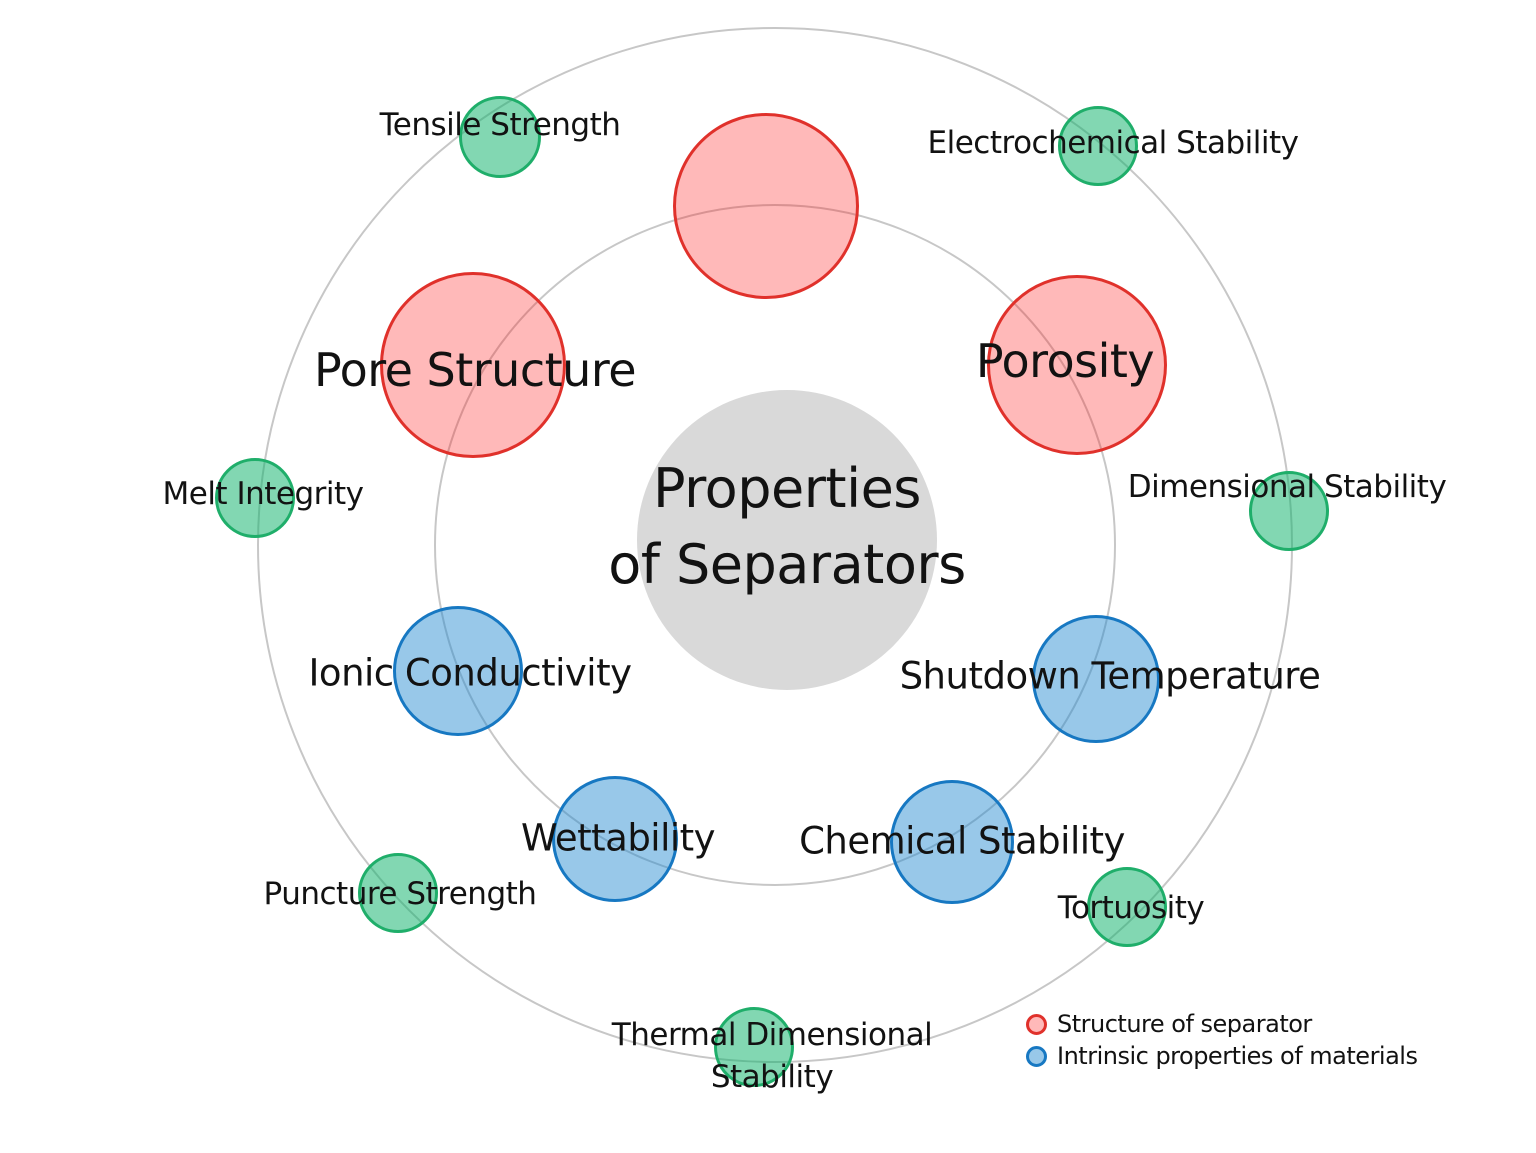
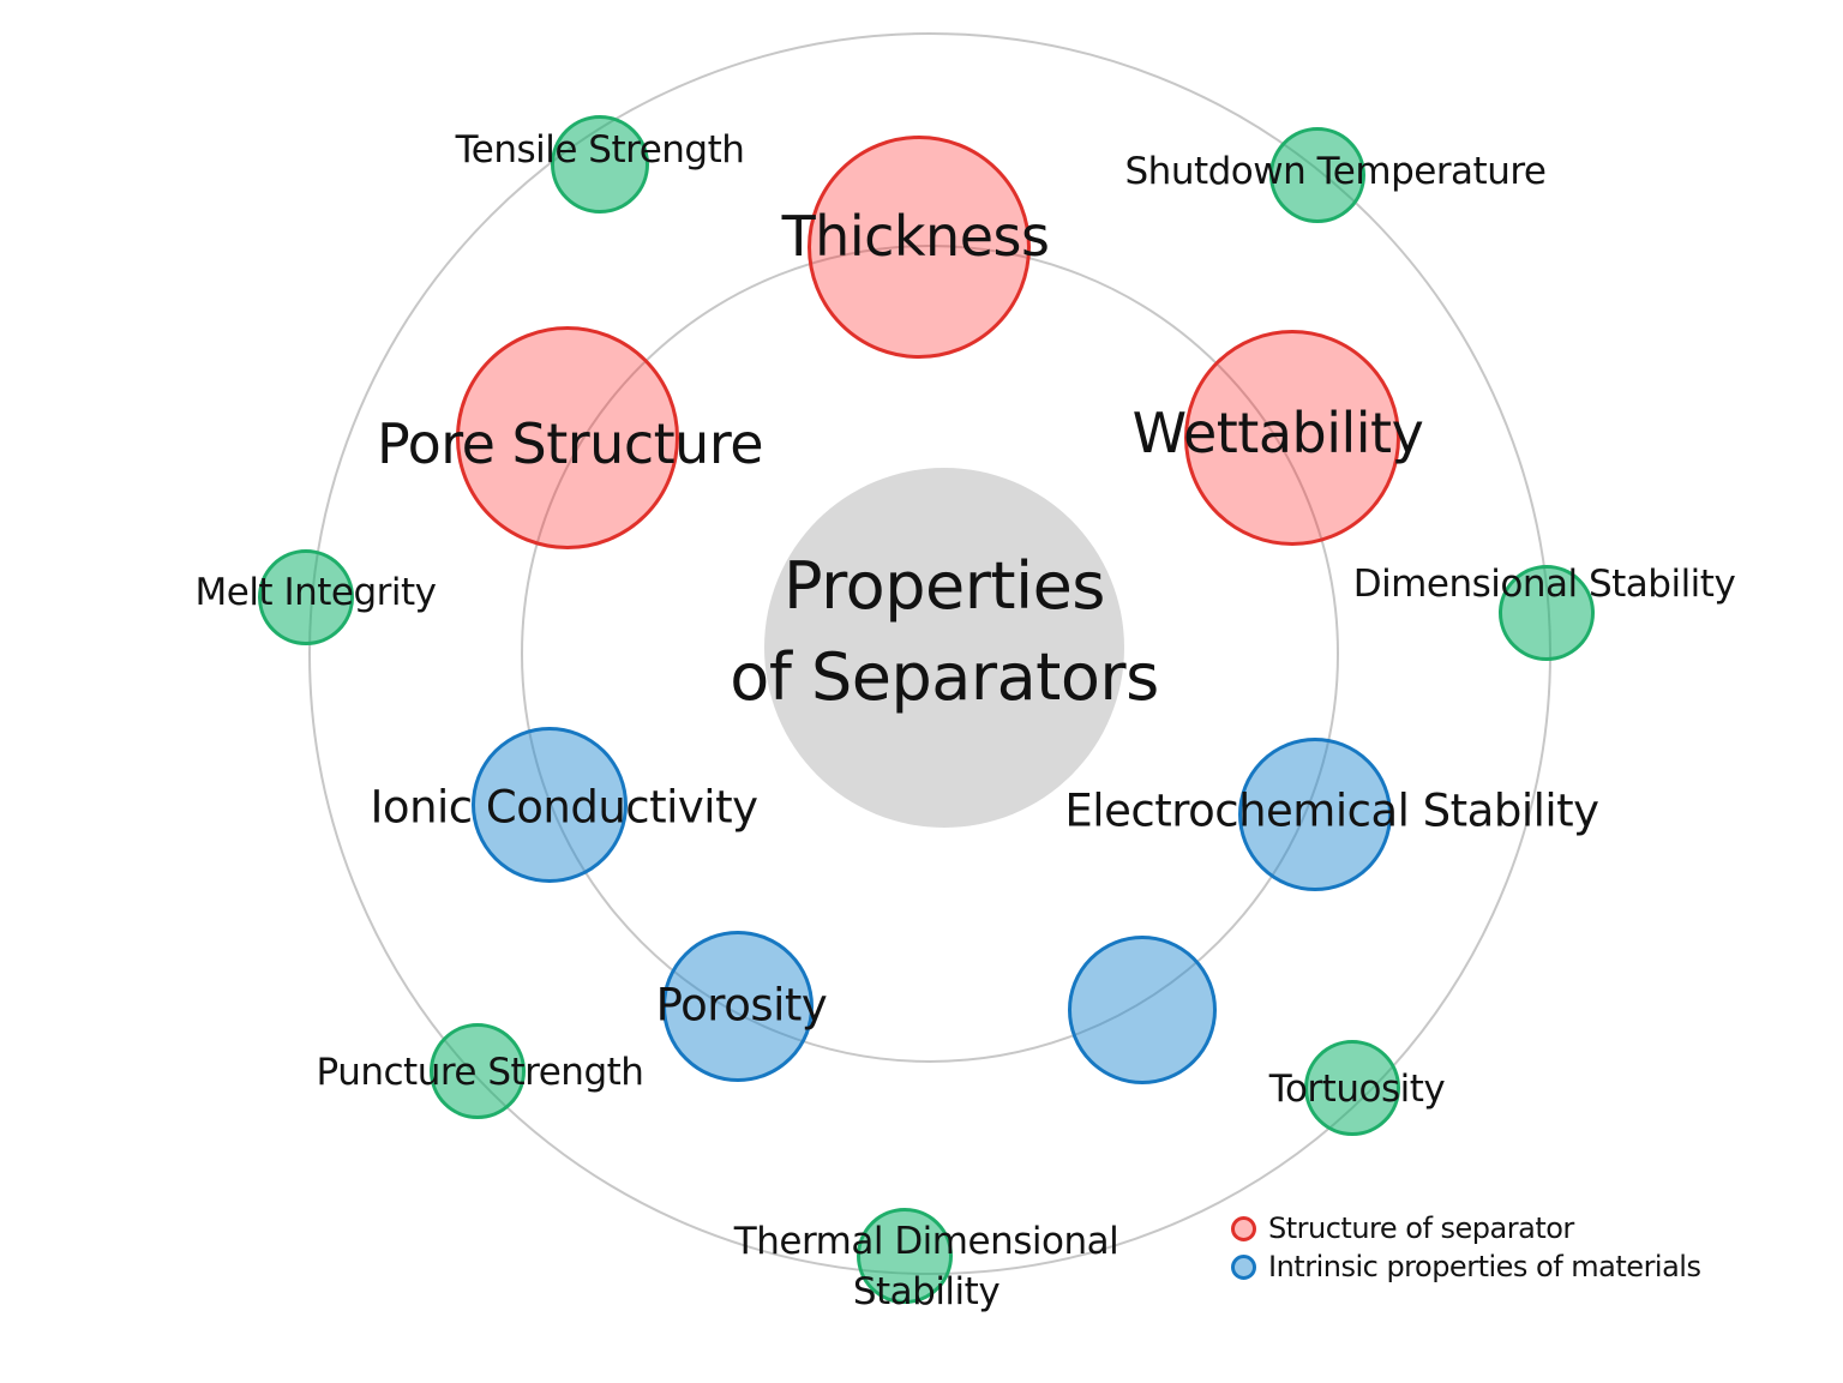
  Properties
  of Separators
+ Thickness
  Pore Structure
- Porosity
+ Wettability
  Ionic Conductivity
- Shutdown Temperature
+ Electrochemical Stability
- Wettability
+ Porosity
- Chemical Stability
  Tensile Strength
- Electrochemical Stability
+ Shutdown Temperature
  Melt Integrity
  Dimensional Stability
  Puncture Strength
  Tortuosity
  Thermal Dimensional
  Stability
  Structure of separator
  Intrinsic properties of materials
